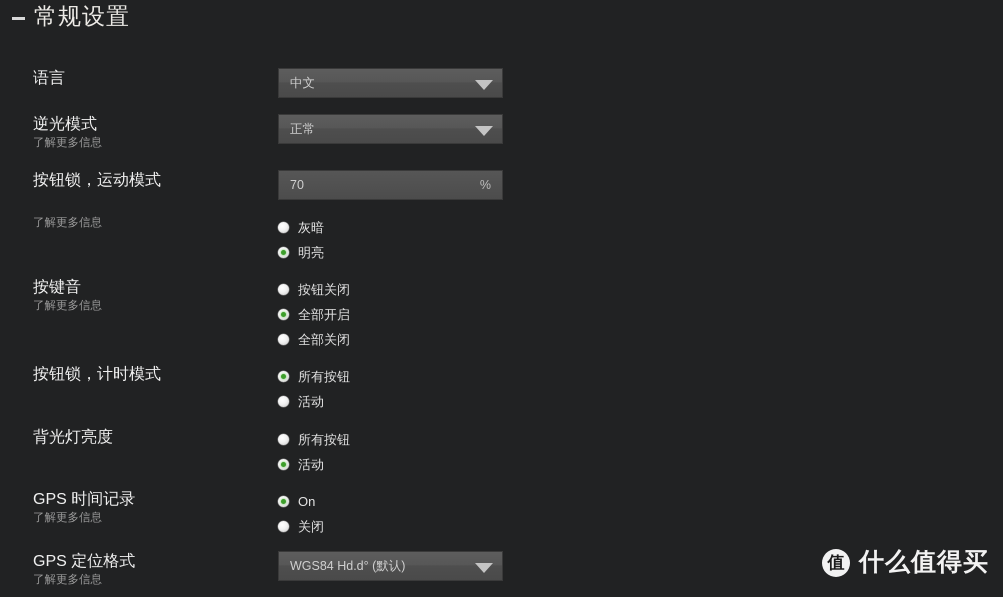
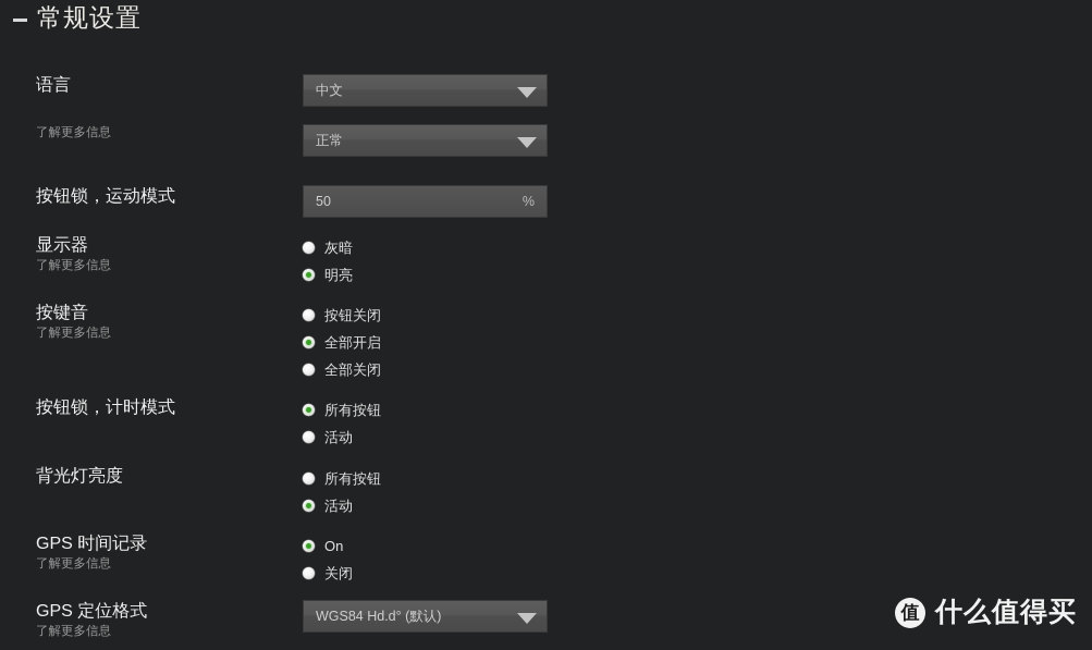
  常规设置
  语言
  中文
- 逆光模式
  了解更多信息
  正常
  按钮锁，运动模式
- 70
+ 50
  %
+ 显示器
  了解更多信息
  灰暗
  明亮
  按键音
  了解更多信息
  按钮关闭
  全部开启
  全部关闭
  按钮锁，计时模式
  所有按钮
  活动
  背光灯亮度
  所有按钮
  活动
  GPS 时间记录
  了解更多信息
  On
  关闭
  GPS 定位格式
  了解更多信息
  WGS84 Hd.d° (默认)
  值
  什么值得买
